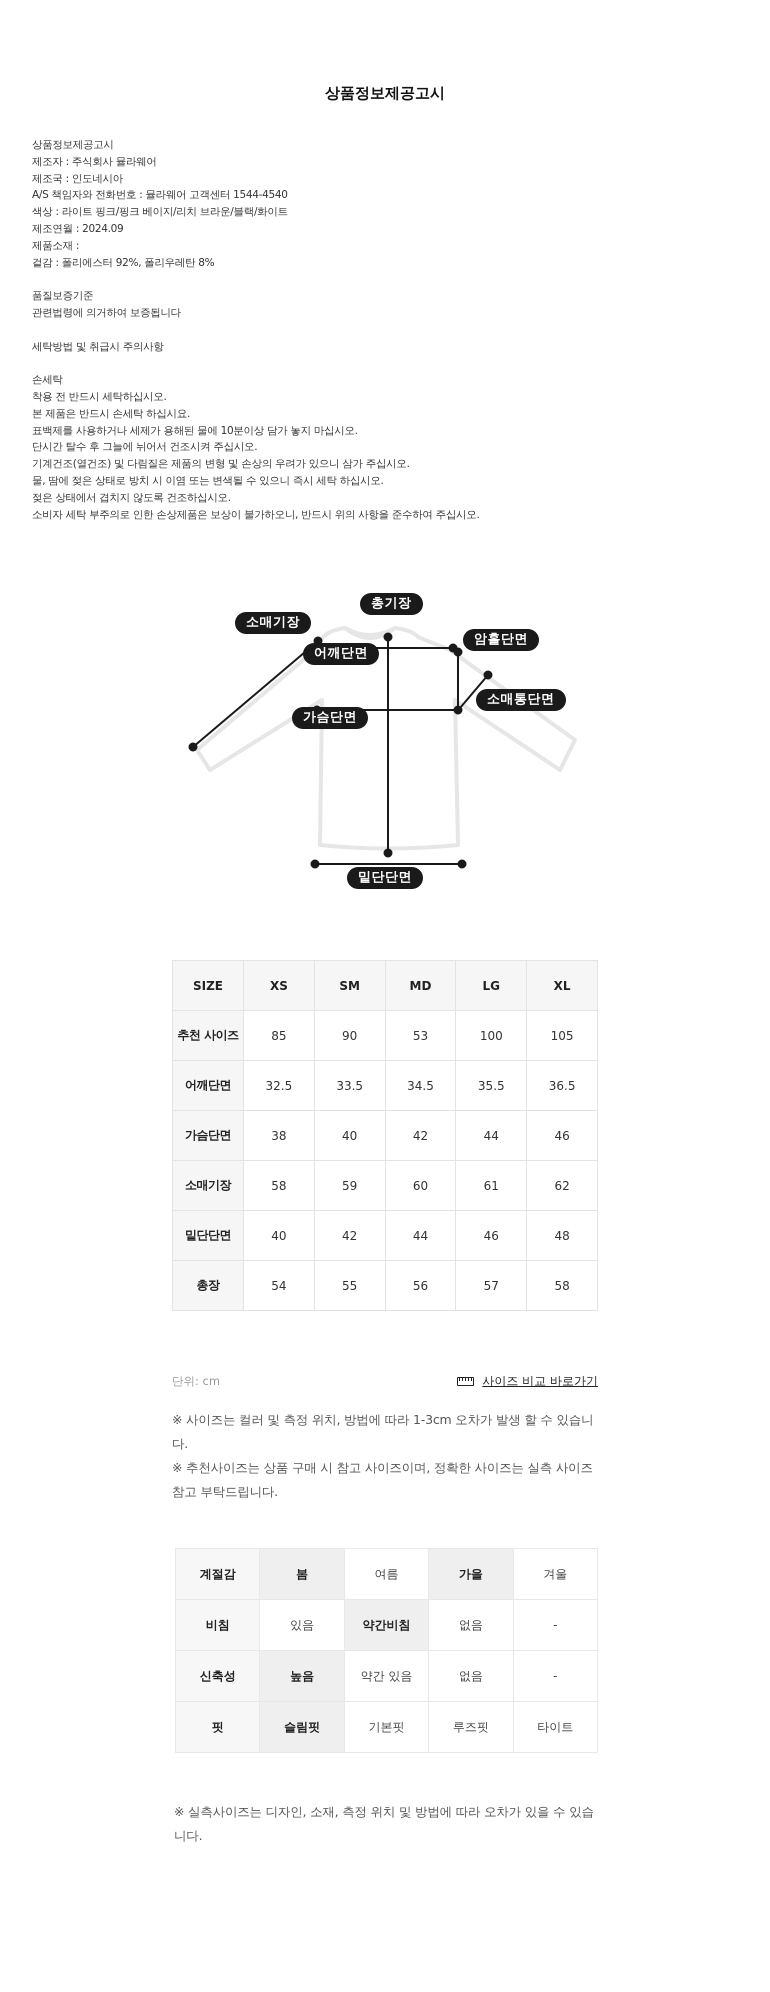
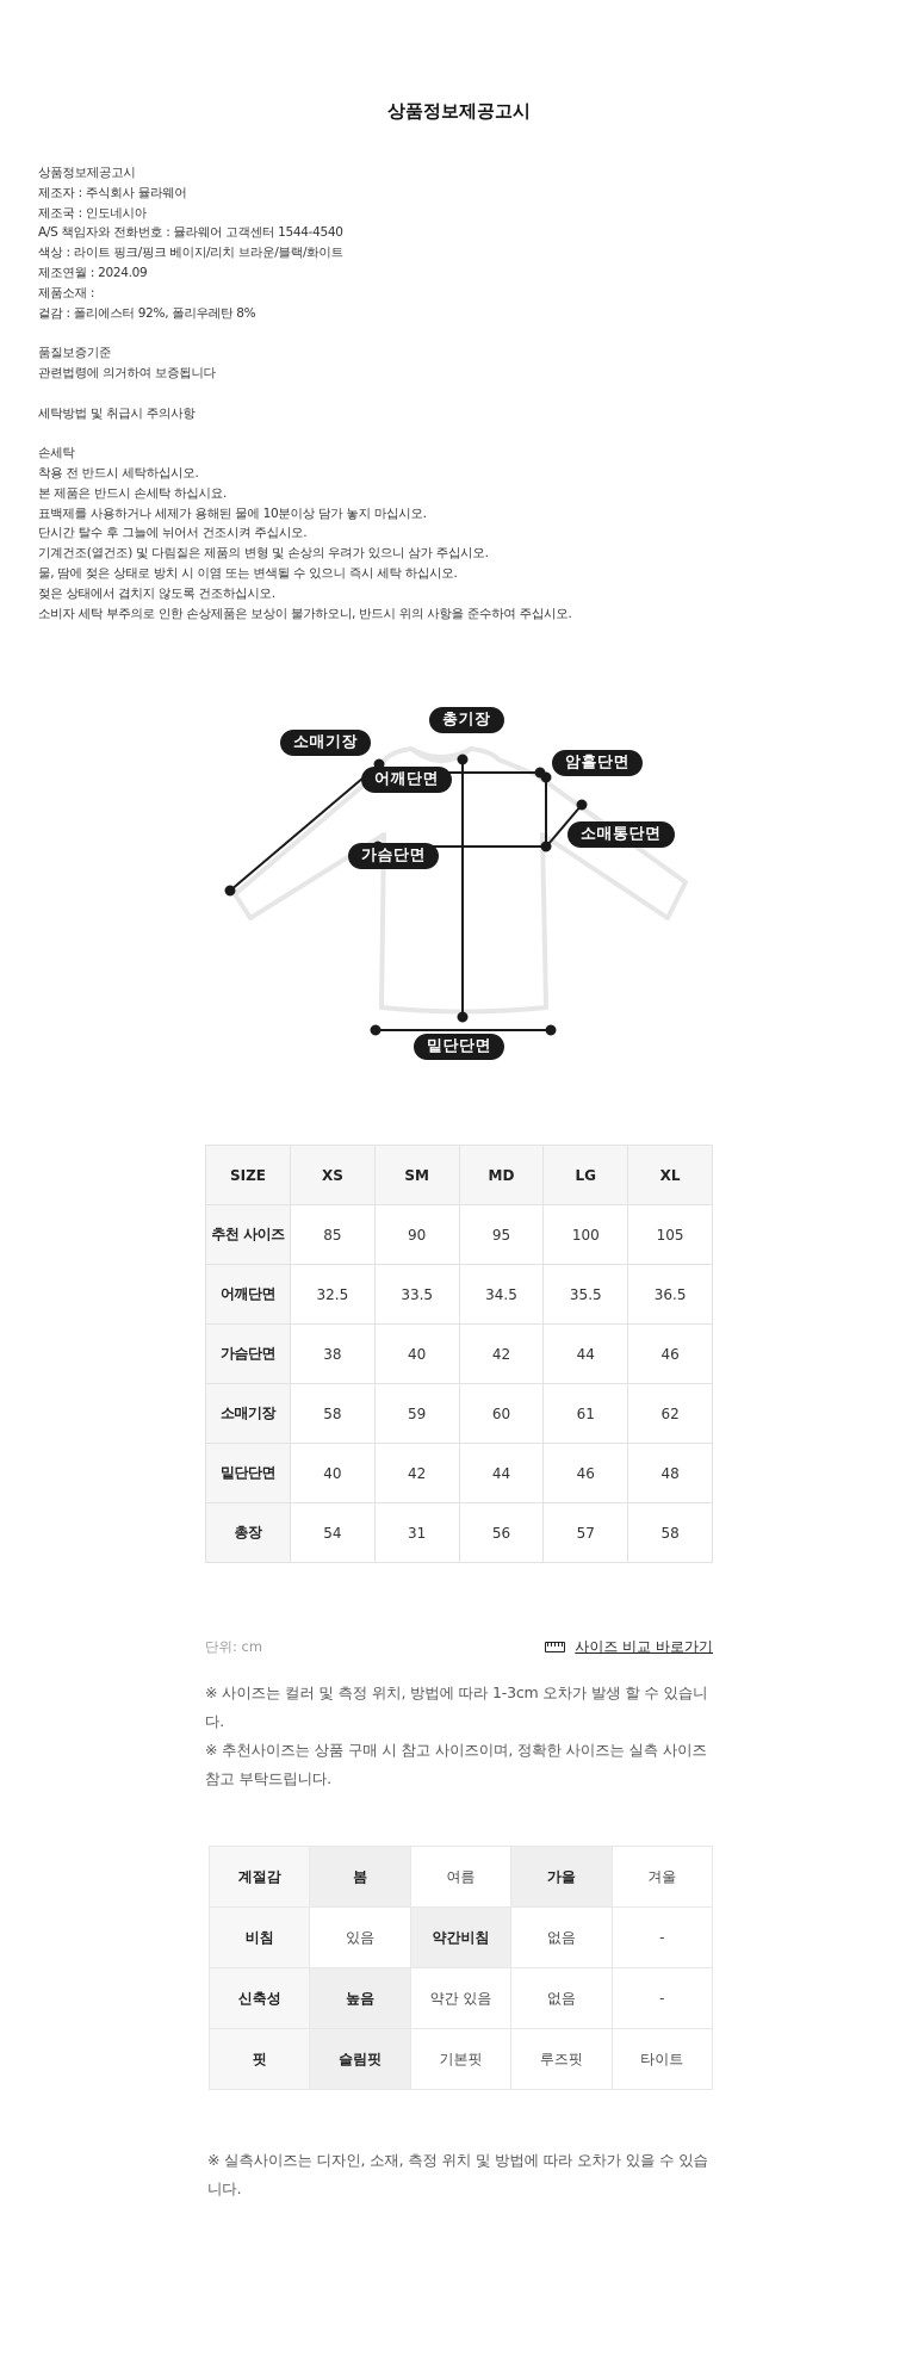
  상품정보제공고시
  상품정보제공고시
  제조자 : 주식회사 뮬라웨어
  제조국 : 인도네시아
  A/S 책임자와 전화번호 : 뮬라웨어 고객센터 1544-4540
  색상 : 라이트 핑크/핑크 베이지/리치 브라운/블랙/화이트
  제조연월 : 2024.09
  제품소재 :
  겉감 : 폴리에스터 92%, 폴리우레탄 8%
  품질보증기준
  관련법령에 의거하여 보증됩니다
  세탁방법 및 취급시 주의사항
  손세탁
  착용 전 반드시 세탁하십시오.
  본 제품은 반드시 손세탁 하십시요.
  표백제를 사용하거나 세제가 용해된 물에 10분이상 담가 놓지 마십시오.
  단시간 탈수 후 그늘에 뉘어서 건조시켜 주십시오.
  기계건조(열건조) 및 다림질은 제품의 변형 및 손상의 우려가 있으니 삼가 주십시오.
  물, 땀에 젖은 상태로 방치 시 이염 또는 변색될 수 있으니 즉시 세탁 하십시오.
  젖은 상태에서 겹치지 않도록 건조하십시오.
  소비자 세탁 부주의로 인한 손상제품은 보상이 불가하오니, 반드시 위의 사항을 준수하여 주십시오.
  총기장
  소매기장
  암홀단면
  어깨단면
  소매통단면
  가슴단면
  밑단단면
  SIZE	XS	SM	MD	LG	XL
- 추천 사이즈	85	90	53	100	105
+ 추천 사이즈	85	90	95	100	105
  어깨단면	32.5	33.5	34.5	35.5	36.5
  가슴단면	38	40	42	44	46
  소매기장	58	59	60	61	62
  밑단단면	40	42	44	46	48
- 총장	54	55	56	57	58
+ 총장	54	31	56	57	58
  단위: cm
  사이즈 비교 바로가기
  ※ 사이즈는 컬러 및 측정 위치, 방법에 따라 1-3cm 오차가 발생 할 수 있습니다.
  ※ 추천사이즈는 상품 구매 시 참고 사이즈이며, 정확한 사이즈는 실측 사이즈 참고 부탁드립니다.
  계절감	봄	여름	가을	겨울
  비침	있음	약간비침	없음	-
  신축성	높음	약간 있음	없음	-
  핏	슬림핏	기본핏	루즈핏	타이트
  ※ 실측사이즈는 디자인, 소재, 측정 위치 및 방법에 따라 오차가 있을 수 있습니다.
